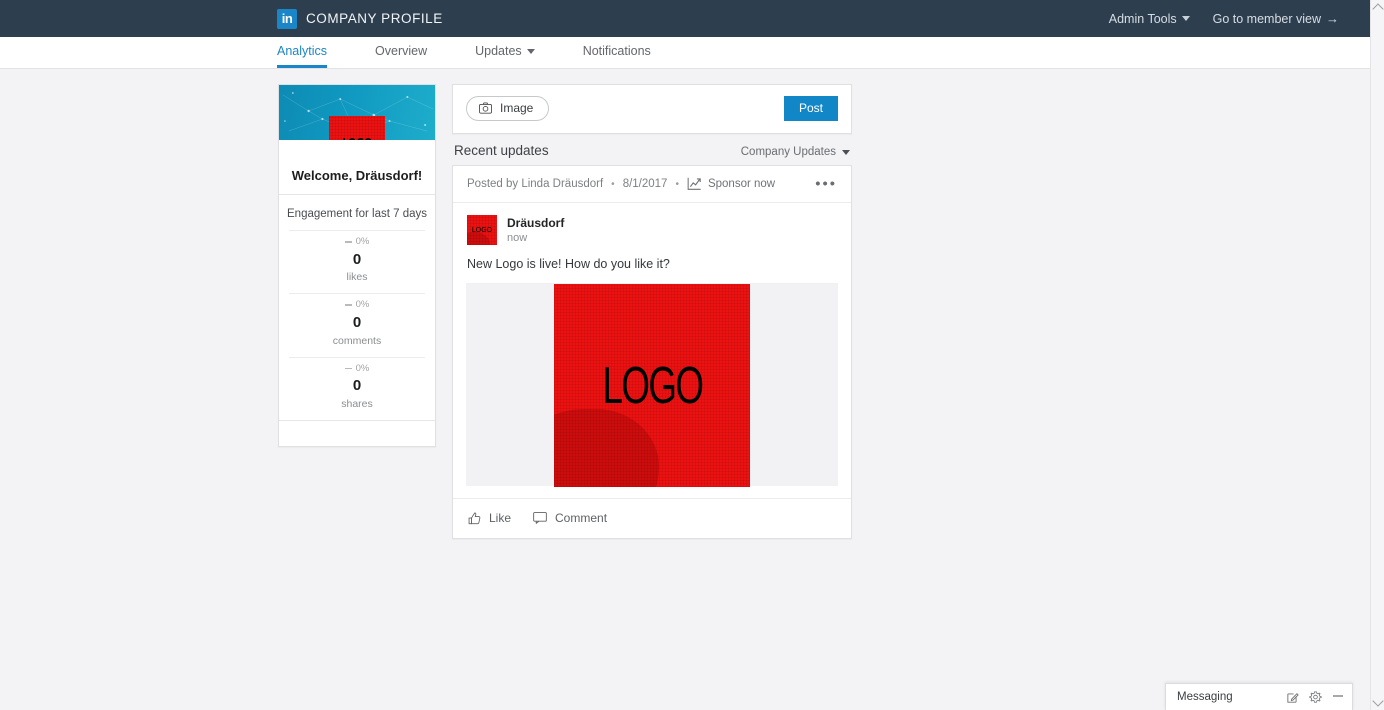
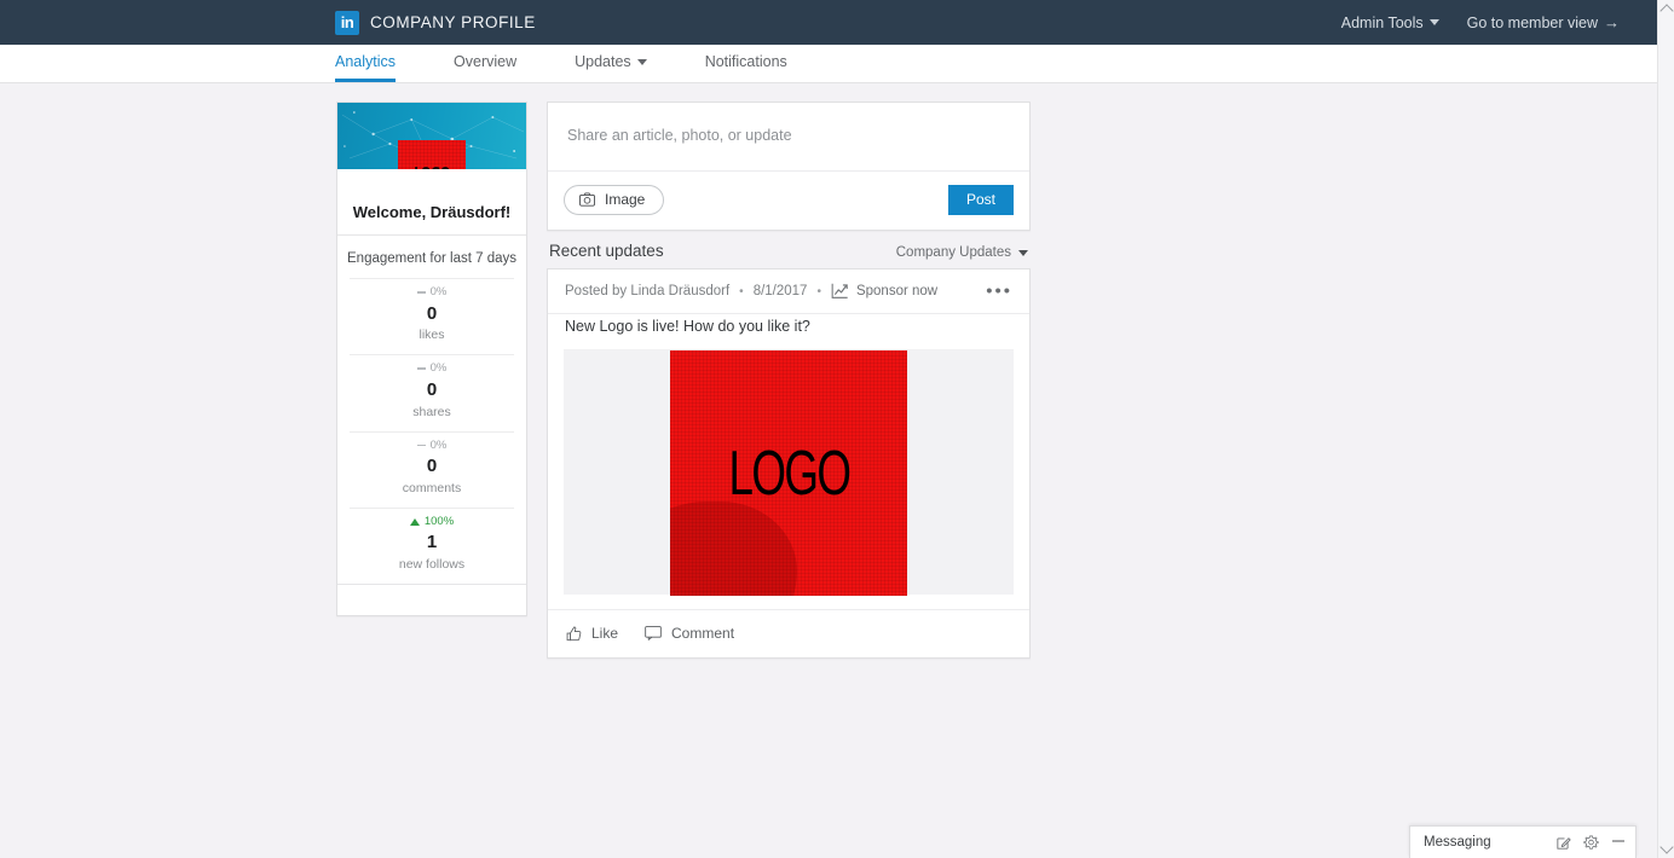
  in
  COMPANY PROFILE
  Admin Tools
  Go to member view
  →
  Analytics
  Overview
  Updates
  Notifications
  Welcome, Dräusdorf!
  Engagement for last 7 days
  0%
  0
  likes
  0%
  0
- comments
+ shares
  0%
  0
- shares
+ comments
+ 100%
+ 1
+ new follows
+ Share an article, photo, or update
  Image
  Post
  Recent updates
  Company Updates
  Posted by Linda Dräusdorf
  •
  8/1/2017
  •
  Sponsor now
  •••
- Dräusdorf
- now
  New Logo is live! How do you like it?
  Like
  Comment
  Messaging
